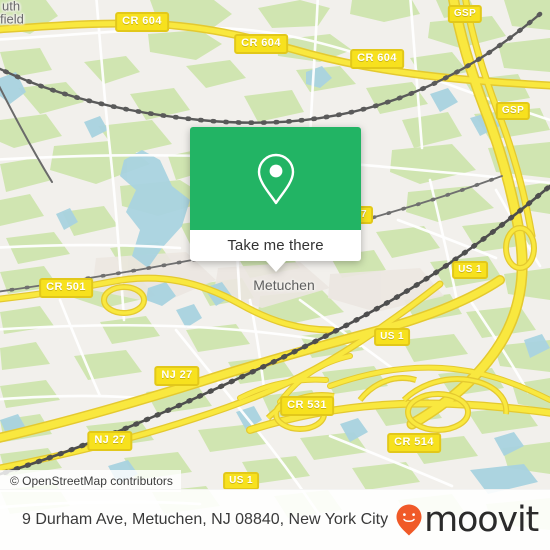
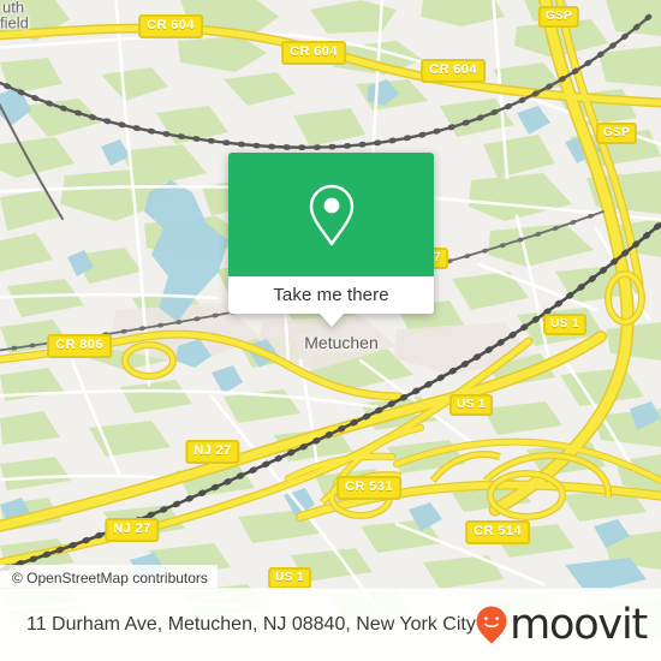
  CR 604
  CR 604
  CR 604
  GSP
  GSP
  7
  US 1
- CR 501
+ CR 806
  US 1
  NJ 27
  CR 531
  NJ 27
  CR 514
  US 1
  uth
  field
  Metuchen
  Take me there
  © OpenStreetMap contributors
- 9 Durham Ave, Metuchen, NJ 08840, New York City
+ 11 Durham Ave, Metuchen, NJ 08840, New York City
  moovit
